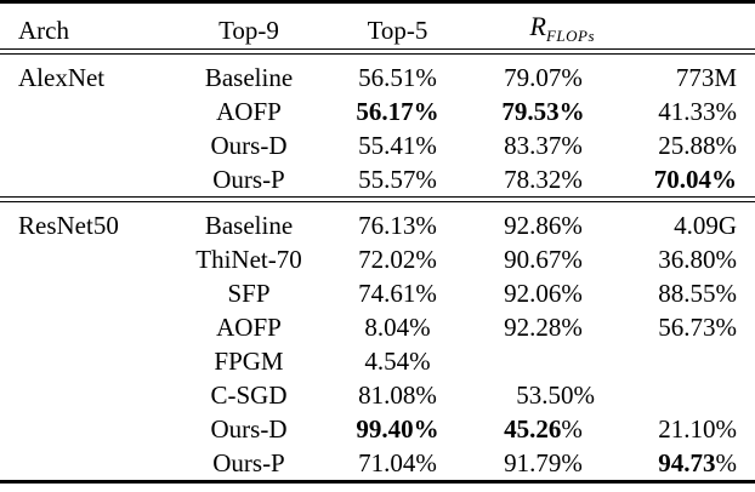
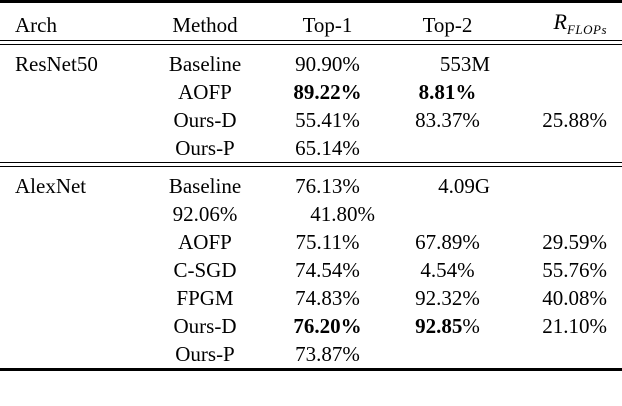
  Arch
+ Method
- Top-9
+ Top-1
- Top-5
+ Top-2
  RFLOPs
- AlexNet
+ ResNet50
  Baseline
- 56.51%
+ 90.90%
- 79.07%
- 773M
+ 553M
  AOFP
- 56.17%
+ 89.22%
- 79.53%
+ 8.81%
- 41.33%
  Ours-D
  55.41%
  83.37%
  25.88%
  Ours-P
- 55.57%
+ 65.14%
- 78.32%
- 70.04%
- ResNet50
+ AlexNet
  Baseline
  76.13%
- 92.86%
  4.09G
- ThiNet-70
- 72.02%
- 90.67%
- 36.80%
- SFP
- 74.61%
  92.06%
- 88.55%
+ 41.80%
  AOFP
- 8.04%
+ 75.11%
- 92.28%
+ 67.89%
- 56.73%
+ 29.59%
- FPGM
+ C-SGD
+ 74.54%
  4.54%
+ 55.76%
- C-SGD
+ FPGM
+ 74.83%
- 81.08%
+ 92.32%
- 53.50%
+ 40.08%
  Ours-D
- 99.40%
+ 76.20%
- 45.26%
+ 92.85%
  21.10%
  Ours-P
- 71.04%
+ 73.87%
- 91.79%
- 94.73%
